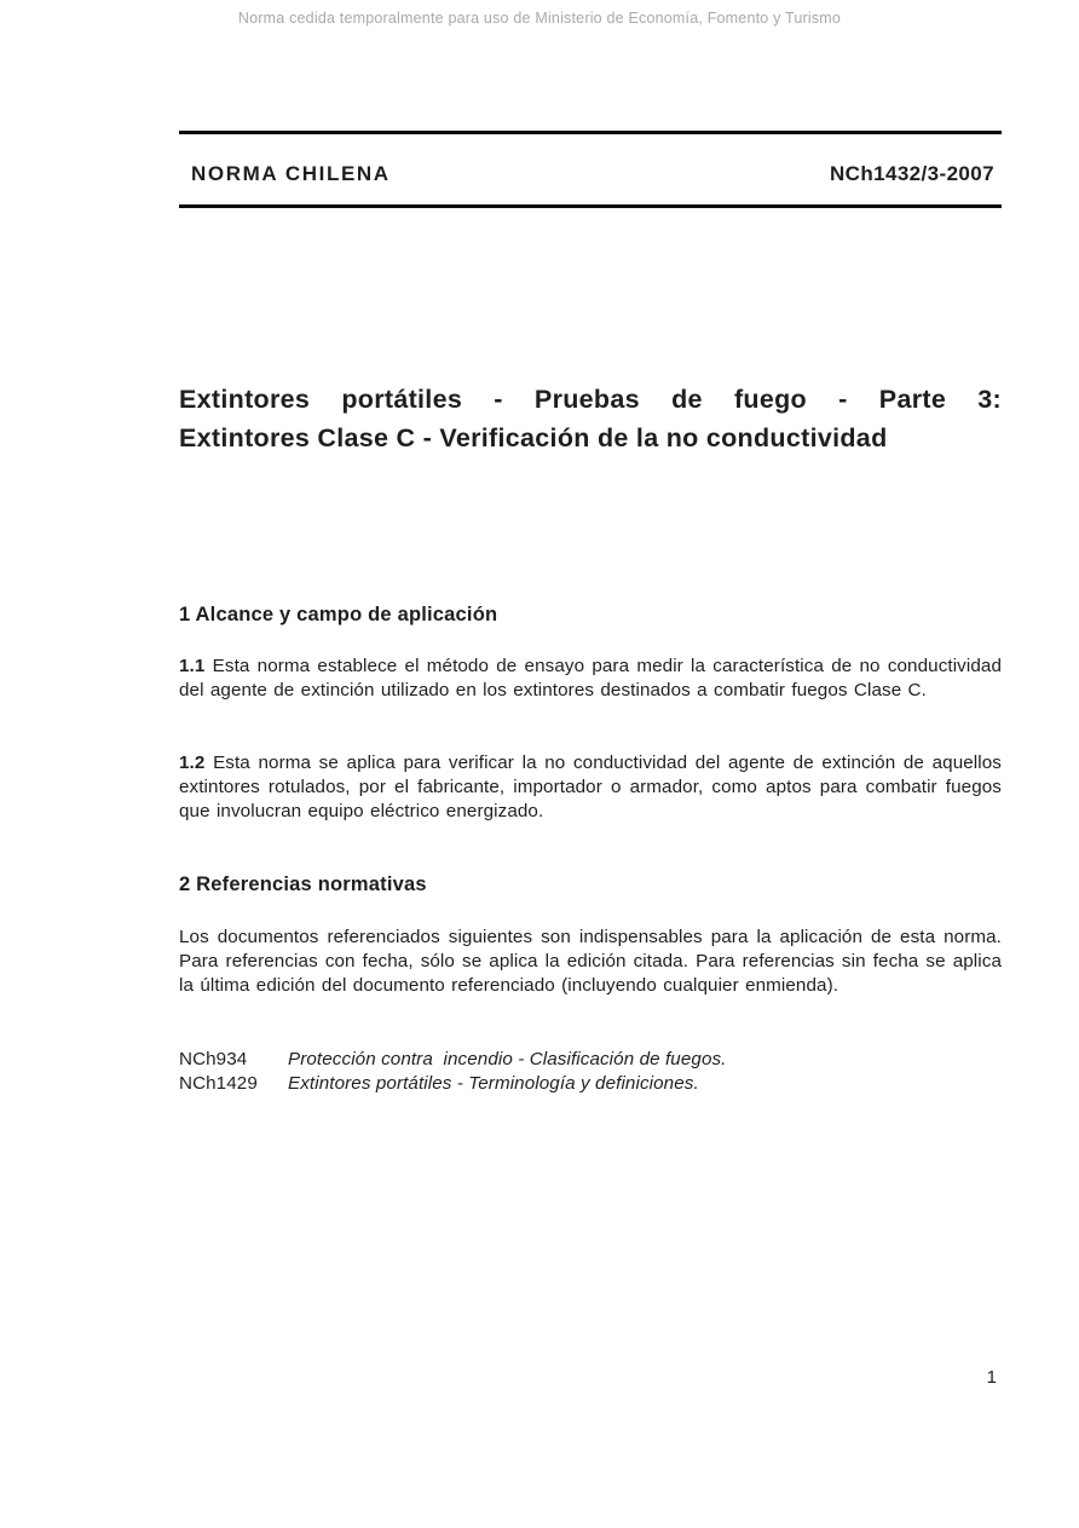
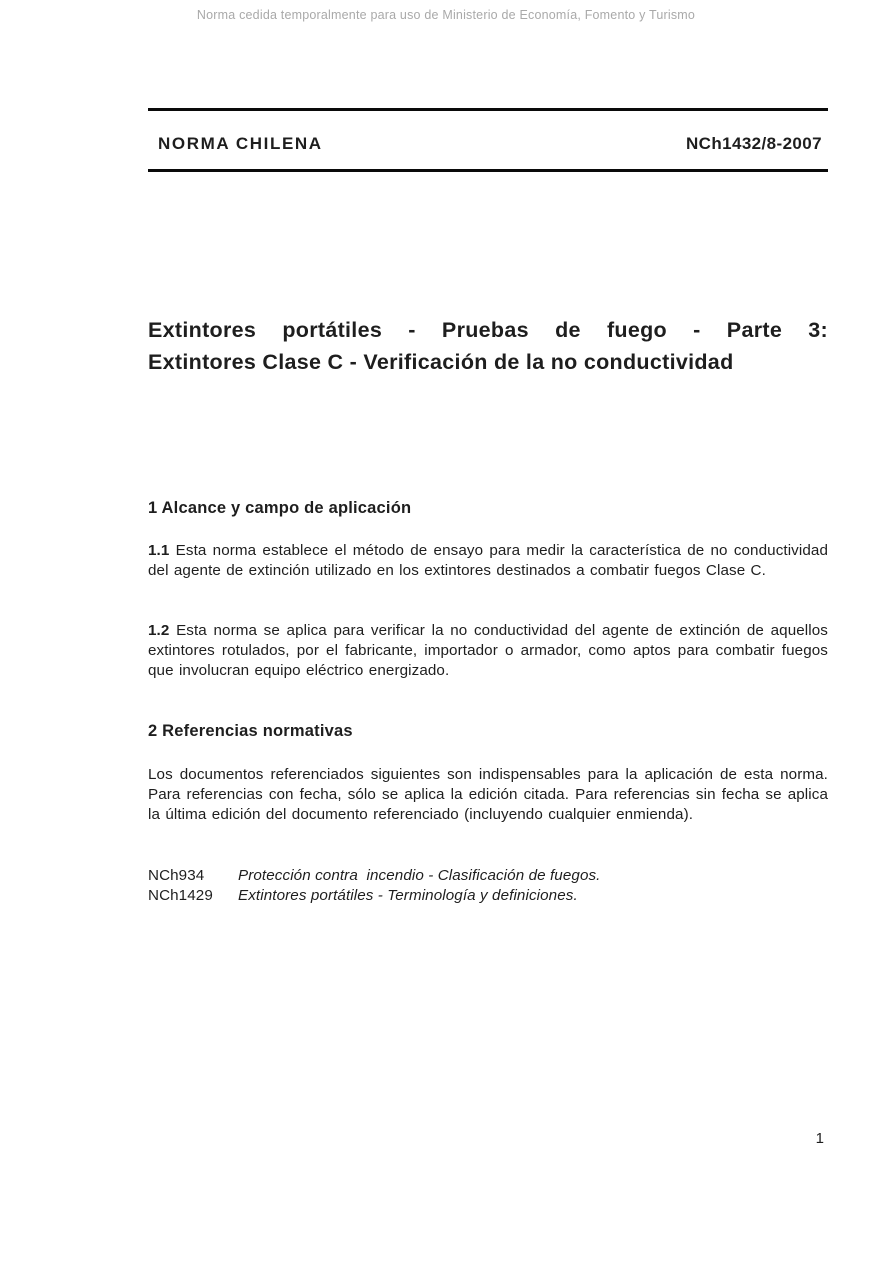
  Norma cedida temporalmente para uso de Ministerio de Economía, Fomento y Turismo
  NORMA CHILENA
- NCh1432/3-2007
+ NCh1432/8-2007
  Extintores portátiles - Pruebas de fuego - Parte 3:
  Extintores Clase C - Verificación de la no conductividad
  1 Alcance y campo de aplicación
  1.1 Esta norma establece el método de ensayo para medir la característica de no conductividad del agente de extinción utilizado en los extintores destinados a combatir fuegos Clase C.
  1.2 Esta norma se aplica para verificar la no conductividad del agente de extinción de aquellos extintores rotulados, por el fabricante, importador o armador, como aptos para combatir fuegos que involucran equipo eléctrico energizado.
  2 Referencias normativas
  Los documentos referenciados siguientes son indispensables para la aplicación de esta norma. Para referencias con fecha, sólo se aplica la edición citada. Para referencias sin fecha se aplica la última edición del documento referenciado (incluyendo cualquier enmienda).
  NCh934
  Protección contra incendio - Clasificación de fuegos.
  NCh1429
  Extintores portátiles - Terminología y definiciones.
  1
